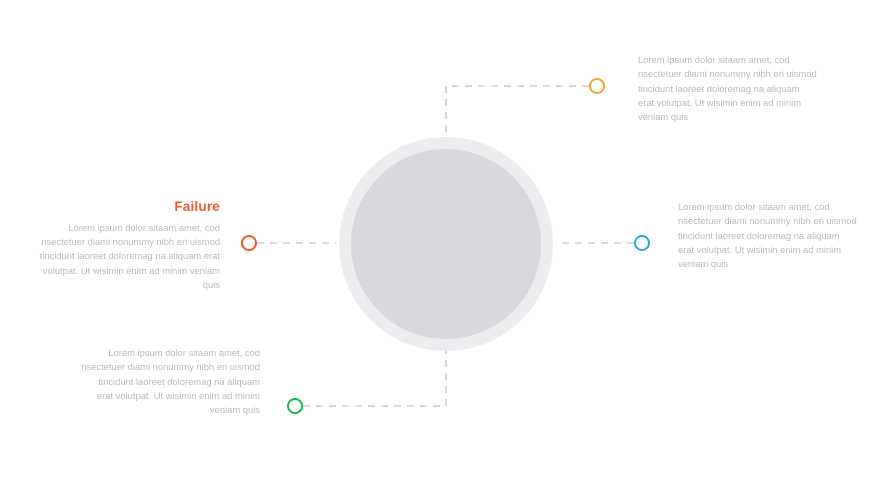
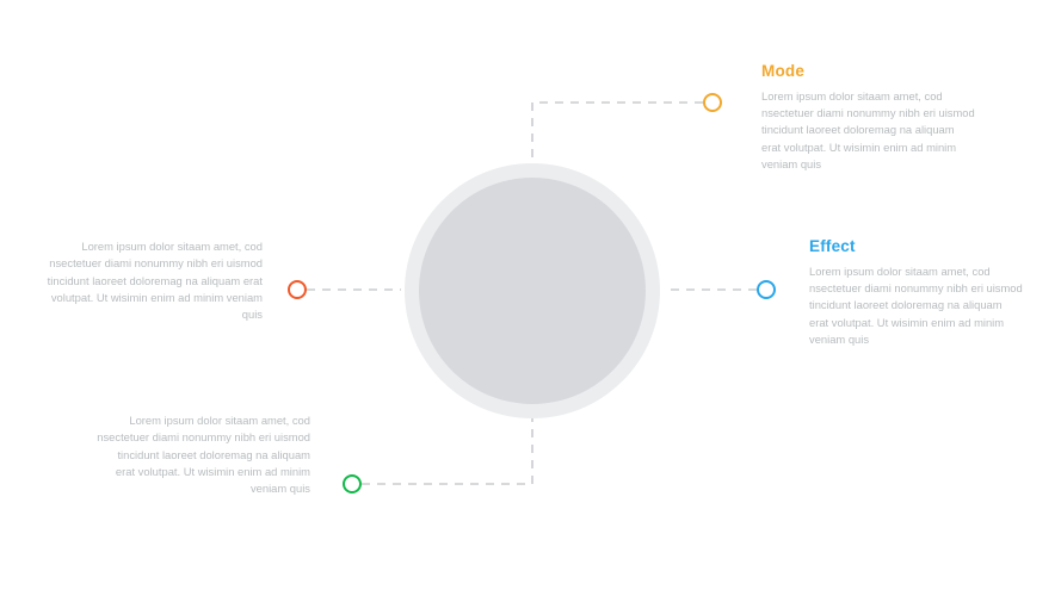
+ Mode
  Lorem ipsum dolor sitaam amet, cod nsectetuer diami nonummy nibh eri uismod tincidunt laoreet doloremag na aliquam erat volutpat. Ut wisimin enim ad minim veniam quis
+ Effect
  Lorem ipsum dolor sitaam amet, cod nsectetuer diami nonummy nibh eri uismod tincidunt laoreet doloremag na aliquam erat volutpat. Ut wisimin enim ad minim veniam quis
- Failure
  Lorem ipsum dolor sitaam amet, cod nsectetuer diami nonummy nibh eri uismod tincidunt laoreet doloremag na aliquam erat volutpat. Ut wisimin enim ad minim veniam quis
  Lorem ipsum dolor sitaam amet, cod nsectetuer diami nonummy nibh eri uismod tincidunt laoreet doloremag na aliquam erat volutpat. Ut wisimin enim ad minim veniam quis
